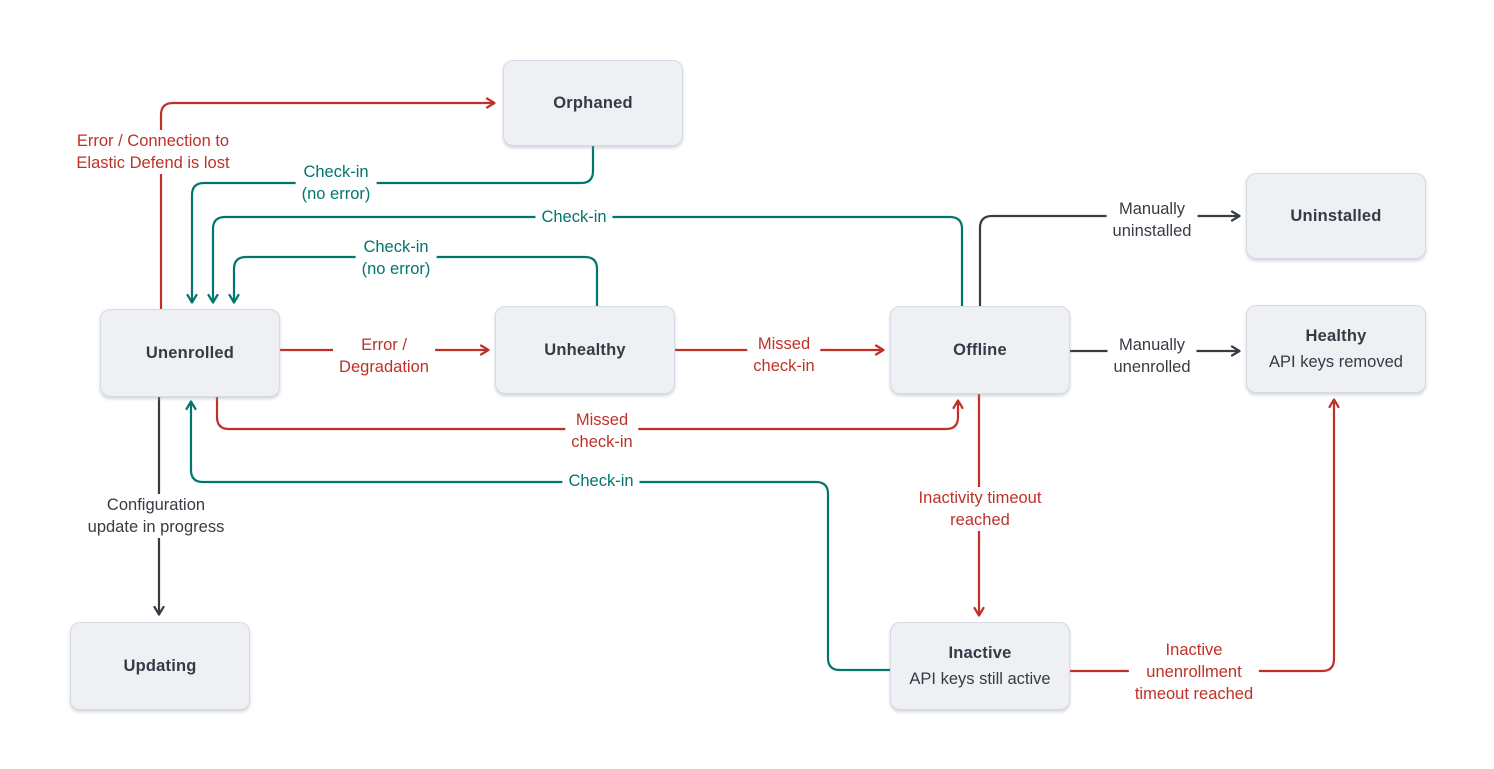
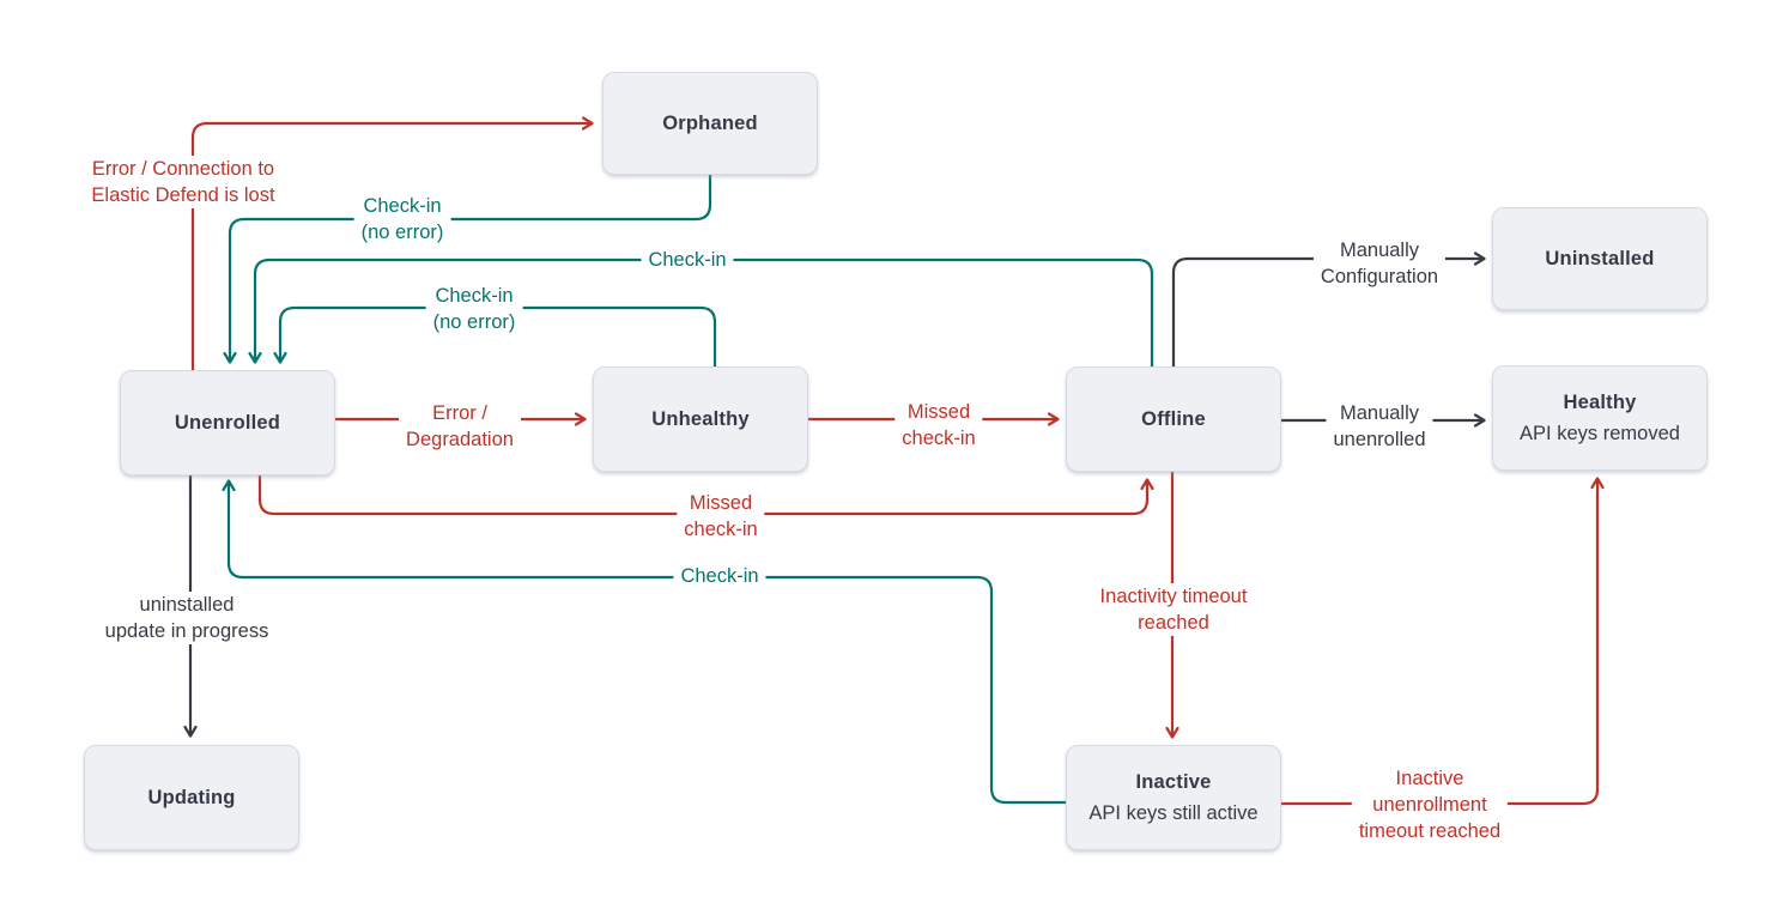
  Orphaned
  Uninstalled
  Unenrolled
  Unhealthy
  Offline
  Healthy
  API keys removed
  Updating
  Inactive
  API keys still active
  Error / Connection to
  Elastic Defend is lost
  Check-in
  (no error)
  Check-in
  Check-in
  (no error)
  Error /
  Degradation
  Missed
  check-in
  Manually
- uninstalled
+ Configuration
  Manually
  unenrolled
  Missed
  check-in
  Check-in
- Configuration
+ uninstalled
  update in progress
  Inactivity timeout
  reached
  Inactive
  unenrollment
  timeout reached
